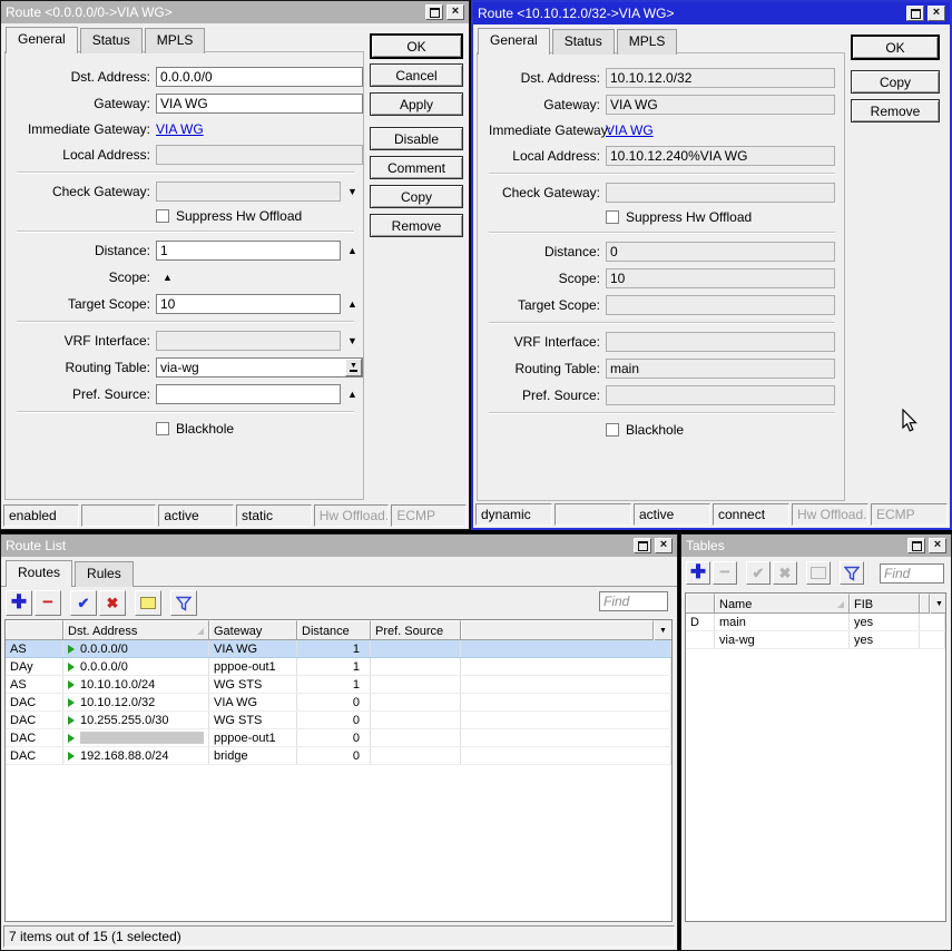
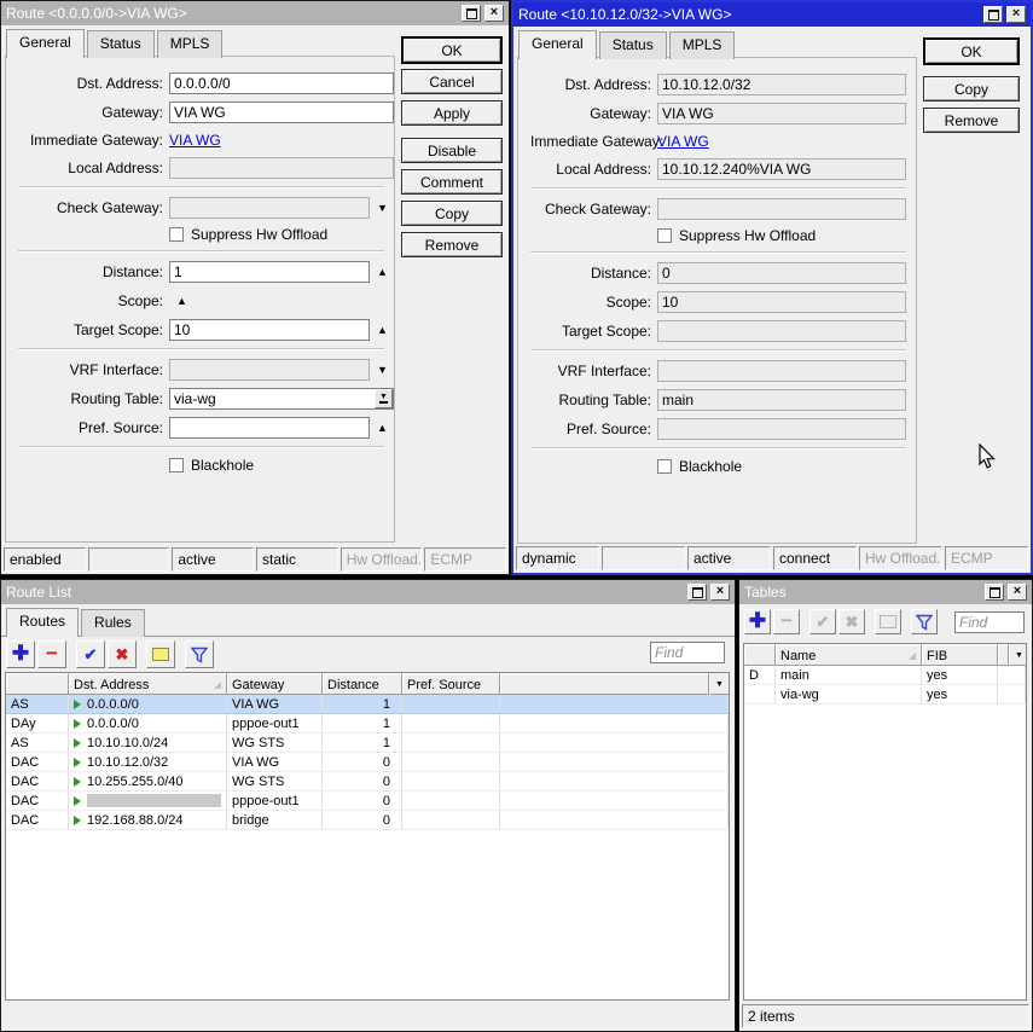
  Route <0.0.0.0/0->VIA WG>
  ×
  General
  Status
  MPLS
  Dst. Address:
  0.0.0.0/0
  Gateway:
  VIA WG
  Immediate Gateway:
  VIA WG
  Local Address:
  Check Gateway:
  ▼
  Suppress Hw Offload
  Distance:
  1
  ▲
  Scope:
  ▲
  Target Scope:
  10
  ▲
  VRF Interface:
  ▼
  Routing Table:
  via-wg
  Pref. Source:
  ▲
  Blackhole
  OK
  Cancel
  Apply
  Disable
  Comment
  Copy
  Remove
  enabled
  active
  static
  Hw Offload.
  ECMP
  Route <10.10.12.0/32->VIA WG>
  ×
  General
  Status
  MPLS
  Dst. Address:
  10.10.12.0/32
  Gateway:
  VIA WG
  Immediate Gateway
  VIA WG
  Local Address:
  10.10.12.240%VIA WG
  Check Gateway:
  Suppress Hw Offload
  Distance:
  0
  Scope:
  10
  Target Scope:
  VRF Interface:
  Routing Table:
  main
  Pref. Source:
  Blackhole
  OK
  Copy
  Remove
  dynamic
  active
  connect
  Hw Offload.
  ECMP
  Route List
  ×
  Routes
  Rules
  ✚
  −
  ✔
  ✖
  Find
  Dst. Address
  ◢
  Gateway
  Distance
  Pref. Source
  AS
  0.0.0.0/0
  VIA WG
  1
  DAy
  0.0.0.0/0
  pppoe-out1
  1
  AS
  10.10.10.0/24
  WG STS
  1
  DAC
  10.10.12.0/32
  VIA WG
  0
  DAC
- 10.255.255.0/30
+ 10.255.255.0/40
  WG STS
  0
  DAC
  pppoe-out1
  0
  DAC
  192.168.88.0/24
  bridge
  0
- 7 items out of 15 (1 selected)
  Tables
  ×
  ✚
  −
  ✔
  ✖
  Find
  Name
  ◢
  FIB
  D
  main
  yes
  via-wg
  yes
+ 2 items
